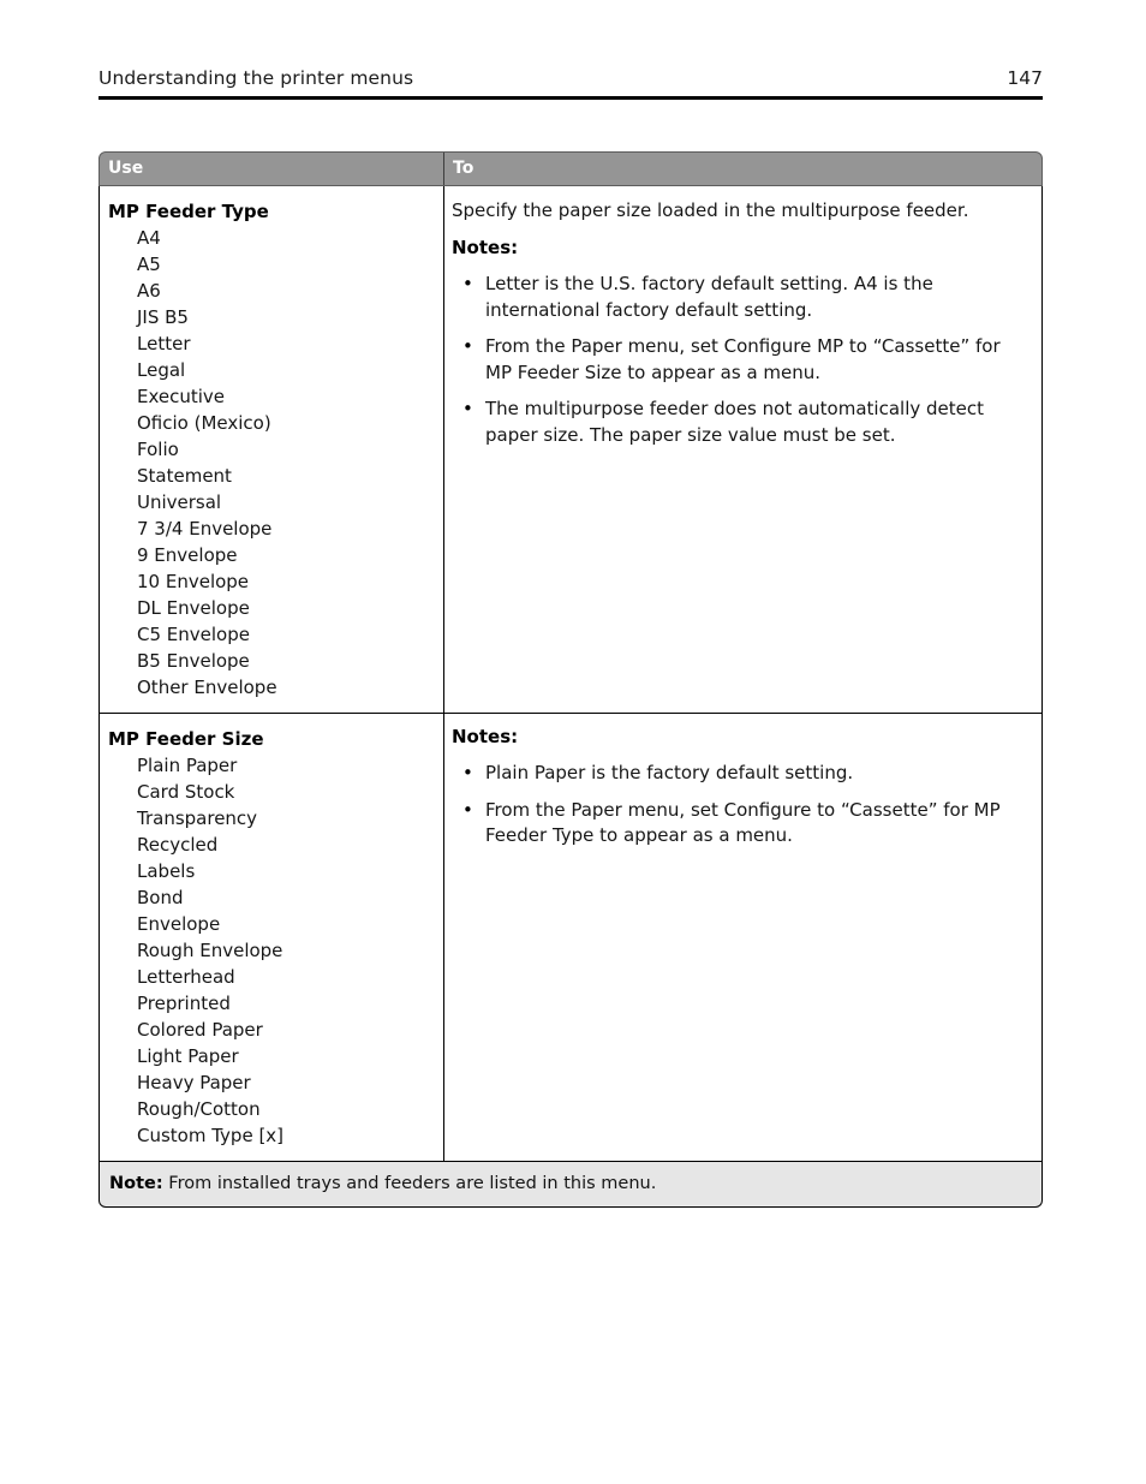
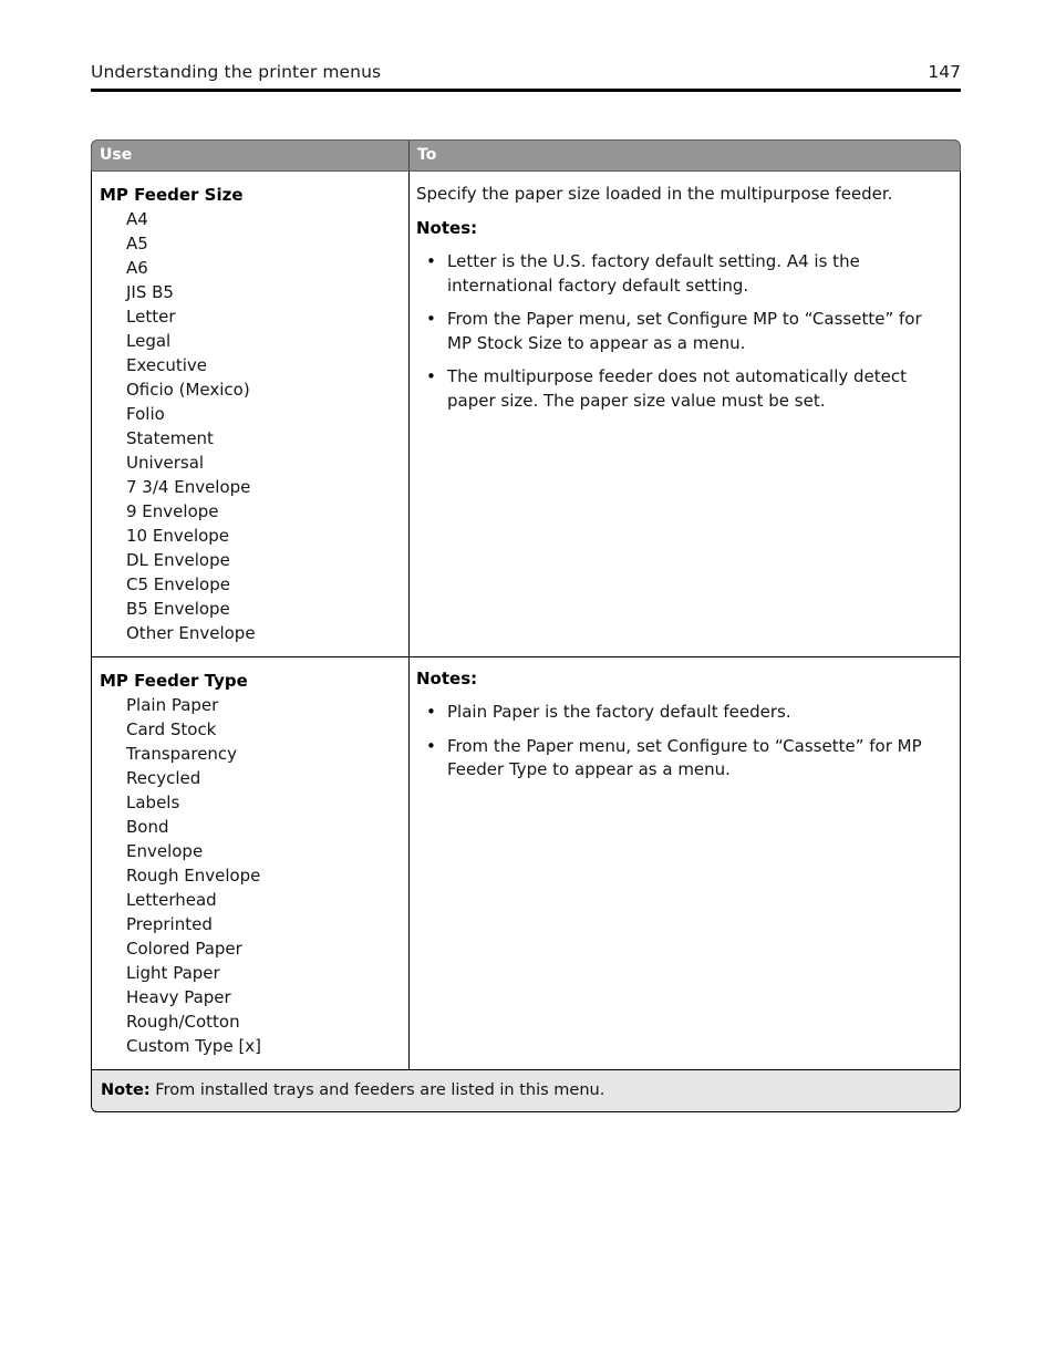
  Understanding the printer menus
  147
  Use
  To
- MP Feeder Type
+ MP Feeder Size
  A4
  A5
  A6
  JIS B5
  Letter
  Legal
  Executive
  Oficio (Mexico)
  Folio
  Statement
  Universal
  7 3/4 Envelope
  9 Envelope
  10 Envelope
  DL Envelope
  C5 Envelope
  B5 Envelope
  Other Envelope
  Specify the paper size loaded in the multipurpose feeder.
  Notes:
  •
  Letter is the U.S. factory default setting. A4 is the international factory default setting.
  •
- From the Paper menu, set Configure MP to “Cassette” for MP Feeder Size to appear as a menu.
+ From the Paper menu, set Configure MP to “Cassette” for MP Stock Size to appear as a menu.
  •
  The multipurpose feeder does not automatically detect paper size. The paper size value must be set.
- MP Feeder Size
+ MP Feeder Type
  Plain Paper
  Card Stock
  Transparency
  Recycled
  Labels
  Bond
  Envelope
  Rough Envelope
  Letterhead
  Preprinted
  Colored Paper
  Light Paper
  Heavy Paper
  Rough/Cotton
  Custom Type [x]
  Notes:
  •
- Plain Paper is the factory default setting.
+ Plain Paper is the factory default feeders.
  •
  From the Paper menu, set Configure to “Cassette” for MP Feeder Type to appear as a menu.
  Note: From installed trays and feeders are listed in this menu.
